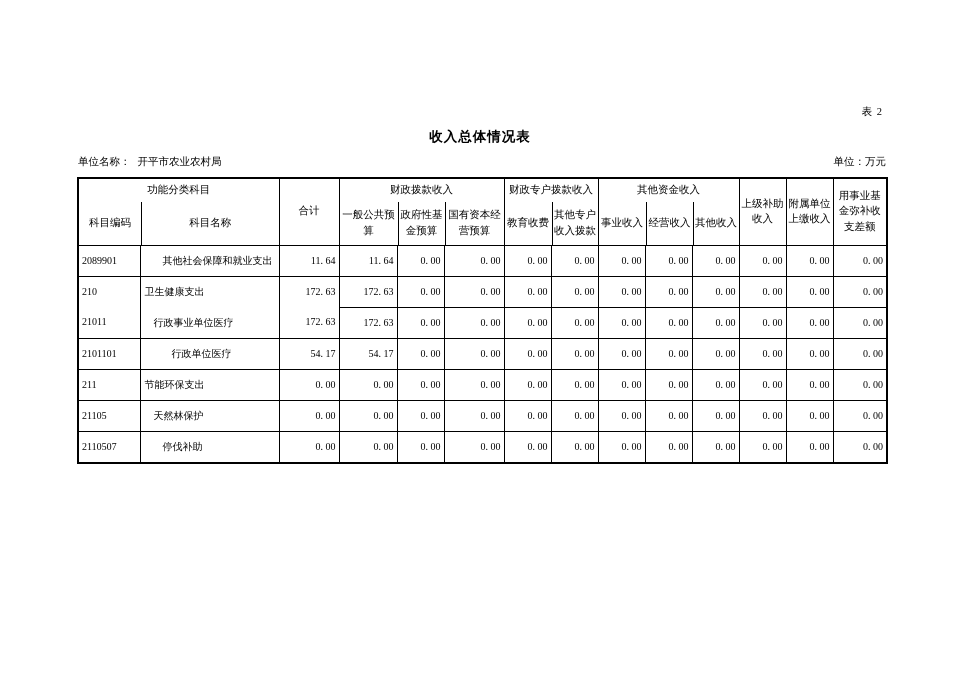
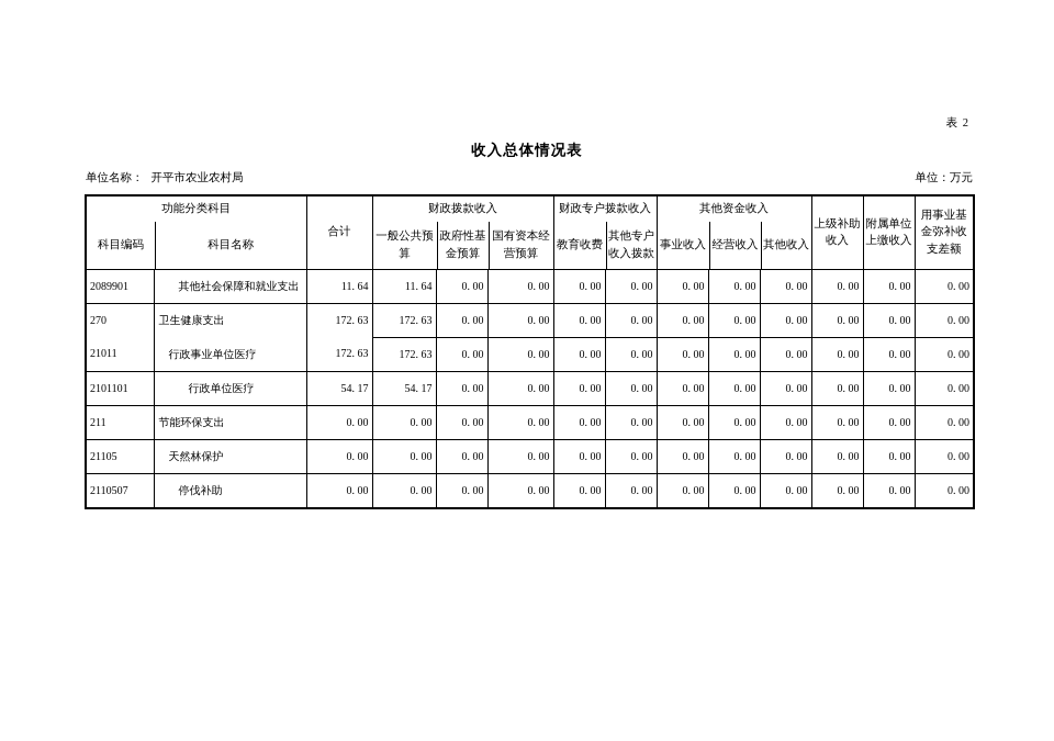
  表 2
  收入总体情况表
  单位名称：
  开平市农业农村局
  单位：万元
  功能分类科目 科目编码 科目名称	合计	财政拨款收入 一般公共预算 政府性基金预算 国有资本经营预算	财政专户拨款收入 教育收费 其他专户收入拨款	其他资金收入 事业收入 经营收入 其他收入	上级补助收入	附属单位上缴收入	用事业基金弥补收支差额
  2089901	其他社会保障和就业支出	11. 64	11. 64	0. 00	0. 00	0. 00	0. 00	0. 00	0. 00	0. 00	0. 00	0. 00	0. 00
- 210	卫生健康支出	172. 63	172. 63	0. 00	0. 00	0. 00	0. 00	0. 00	0. 00	0. 00	0. 00	0. 00	0. 00
+ 270	卫生健康支出	172. 63	172. 63	0. 00	0. 00	0. 00	0. 00	0. 00	0. 00	0. 00	0. 00	0. 00	0. 00
  21011	行政事业单位医疗	172. 63	172. 63	0. 00	0. 00	0. 00	0. 00	0. 00	0. 00	0. 00	0. 00	0. 00	0. 00
  2101101	行政单位医疗	54. 17	54. 17	0. 00	0. 00	0. 00	0. 00	0. 00	0. 00	0. 00	0. 00	0. 00	0. 00
  211	节能环保支出	0. 00	0. 00	0. 00	0. 00	0. 00	0. 00	0. 00	0. 00	0. 00	0. 00	0. 00	0. 00
  21105	天然林保护	0. 00	0. 00	0. 00	0. 00	0. 00	0. 00	0. 00	0. 00	0. 00	0. 00	0. 00	0. 00
  2110507	停伐补助	0. 00	0. 00	0. 00	0. 00	0. 00	0. 00	0. 00	0. 00	0. 00	0. 00	0. 00	0. 00
